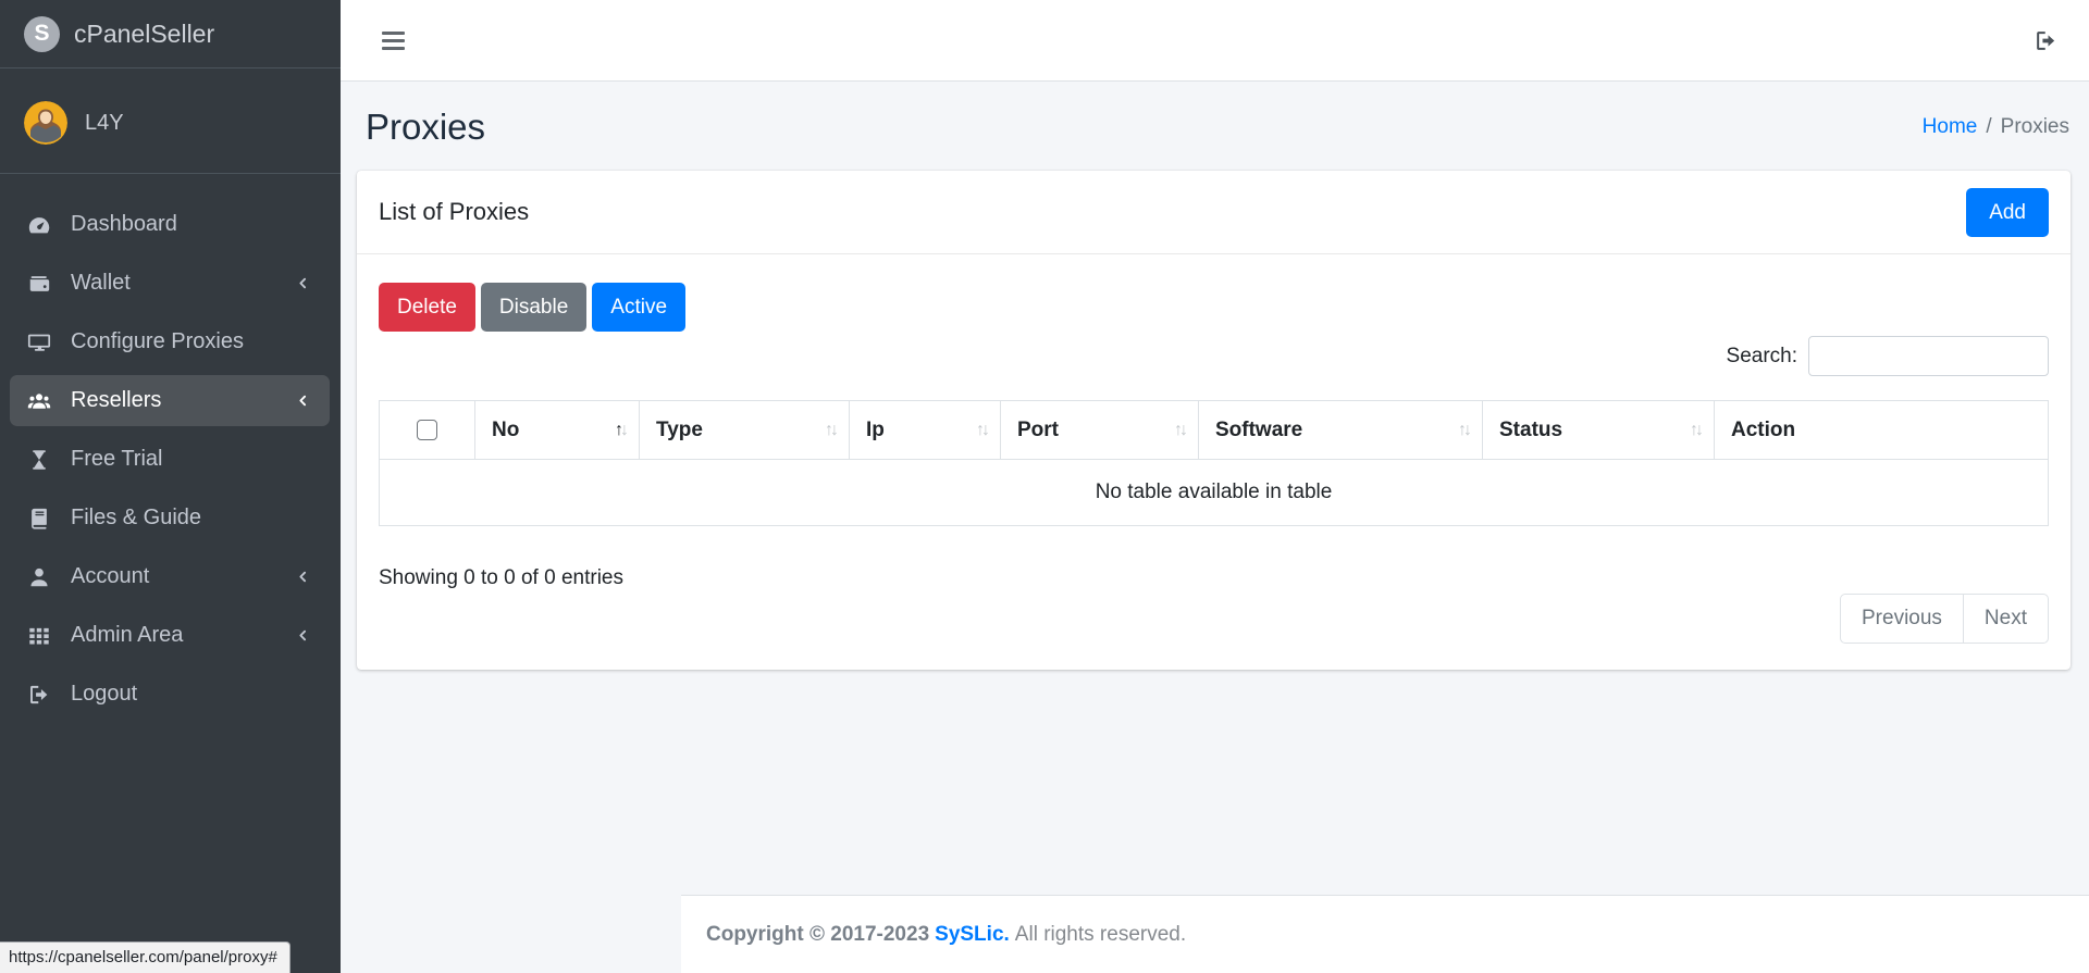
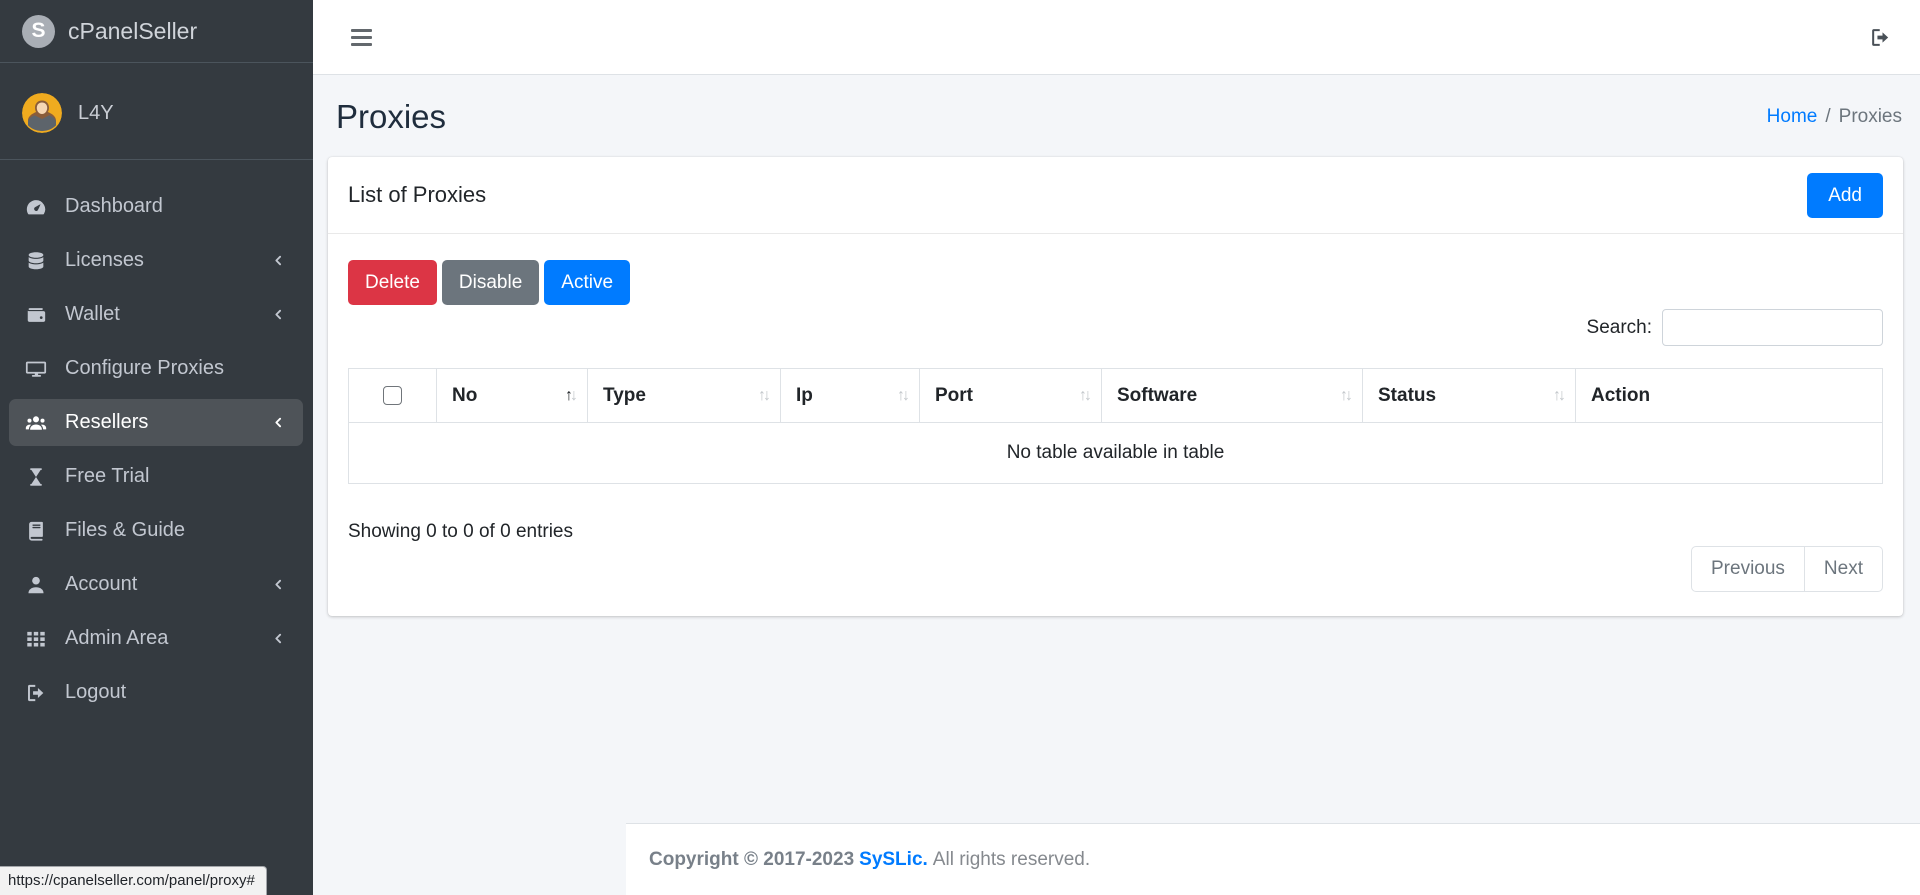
  S
  cPanelSeller
  L4Y
  Dashboard
+ Licenses
  Wallet
  Configure Proxies
  Resellers
  Free Trial
  Files & Guide
  Account
  Admin Area
  Logout
  Proxies
  Home
  /
  Proxies
  List of Proxies
  Add
  Delete
  Disable
  Active
  Search:
  	No ↑↓	Type ↑↓	Ip ↑↓	Port ↑↓	Software ↑↓	Status ↑↓	Action
  No table available in table
  Showing 0 to 0 of 0 entries
  Previous
  Next
  Copyright © 2017-2023
  SySLic.
  All rights reserved.
  https://cpanelseller.com/panel/proxy#
